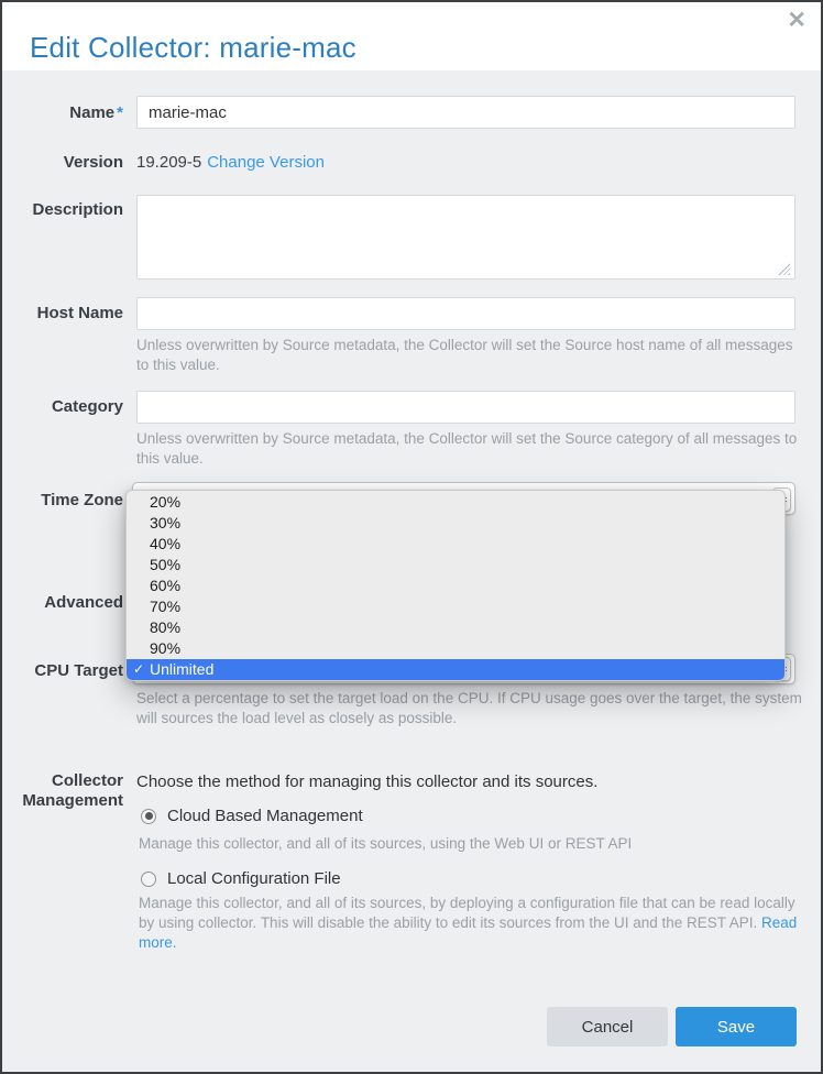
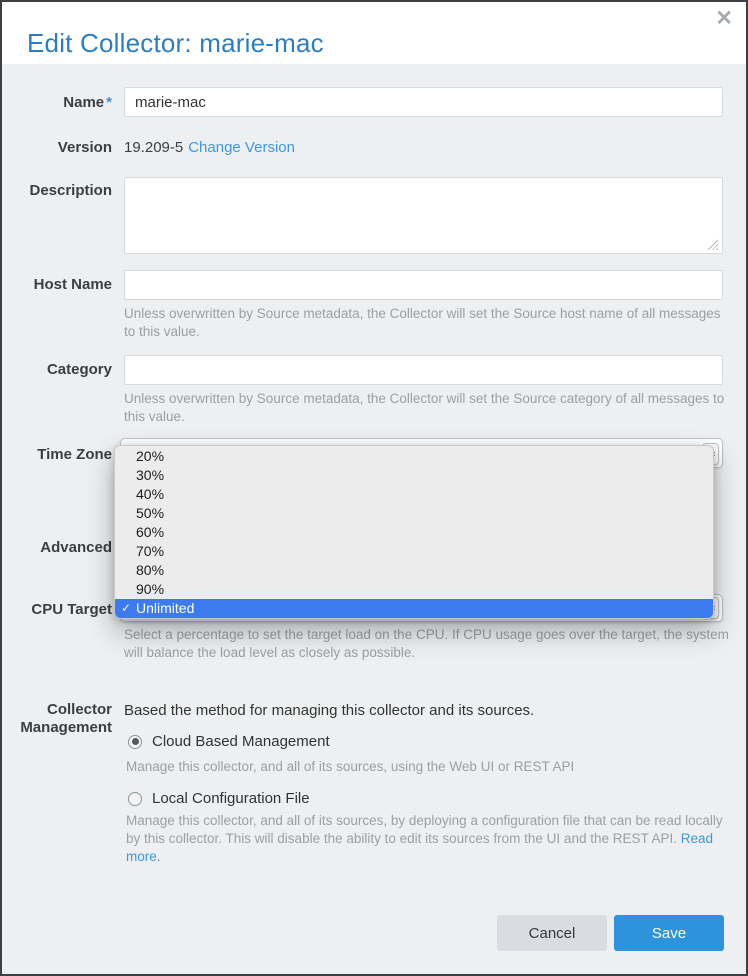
  Edit Collector: marie-mac
  ✕
  Name*
  marie-mac
  Version
  19.209-5 Change Version
  Description
  Host Name
  Unless overwritten by Source metadata, the Collector will set the Source host name of all messages to this value.
  Category
  Unless overwritten by Source metadata, the Collector will set the Source category of all messages to this value.
  Time Zone
  Advanced
  CPU Target
- Select a percentage to set the target load on the CPU. If CPU usage goes over the target, the system will sources the load level as closely as possible.
+ Select a percentage to set the target load on the CPU. If CPU usage goes over the target, the system will balance the load level as closely as possible.
  20%
  30%
  40%
  50%
  60%
  70%
  80%
  90%
  ✓
  Unlimited
  Collector Management
- Choose the method for managing this collector and its sources.
+ Based the method for managing this collector and its sources.
  Cloud Based Management
  Manage this collector, and all of its sources, using the Web UI or REST API
  Local Configuration File
- Manage this collector, and all of its sources, by deploying a configuration file that can be read locally by using collector. This will disable the ability to edit its sources from the UI and the REST API. Read more.
+ Manage this collector, and all of its sources, by deploying a configuration file that can be read locally by this collector. This will disable the ability to edit its sources from the UI and the REST API. Read more.
  Cancel
  Save
